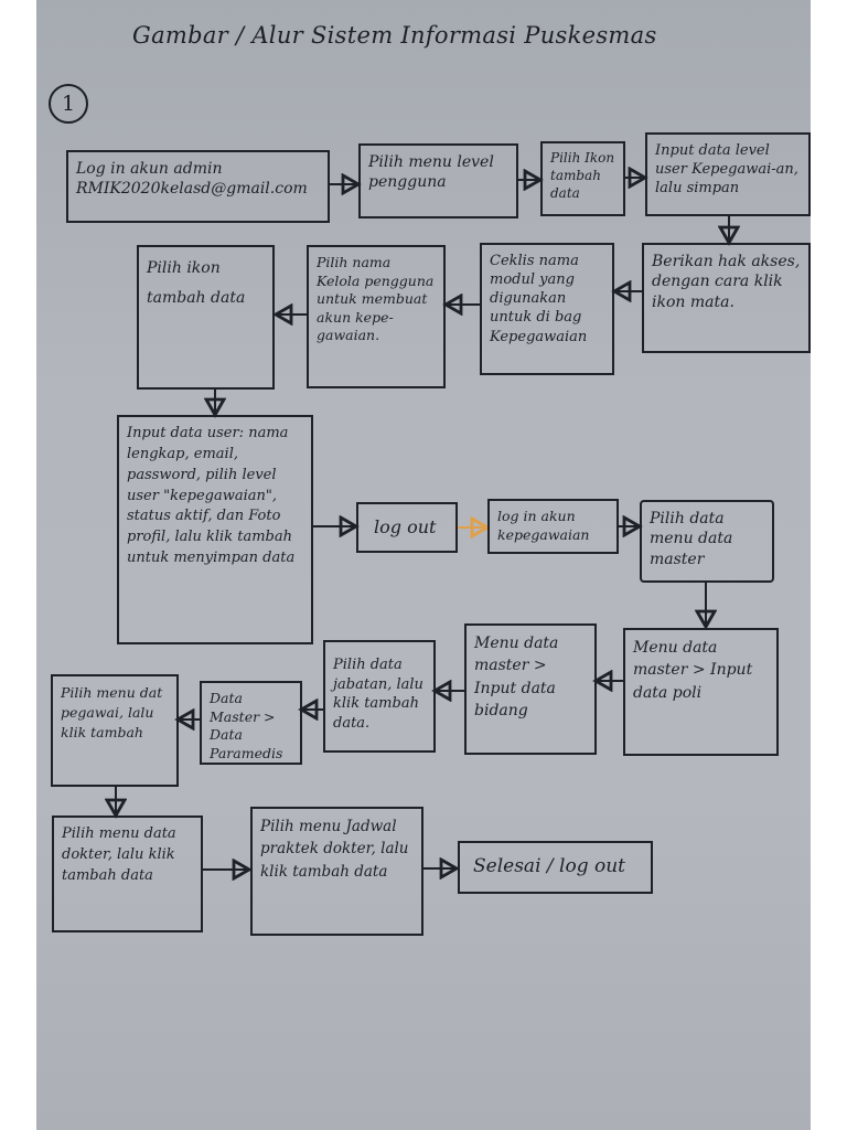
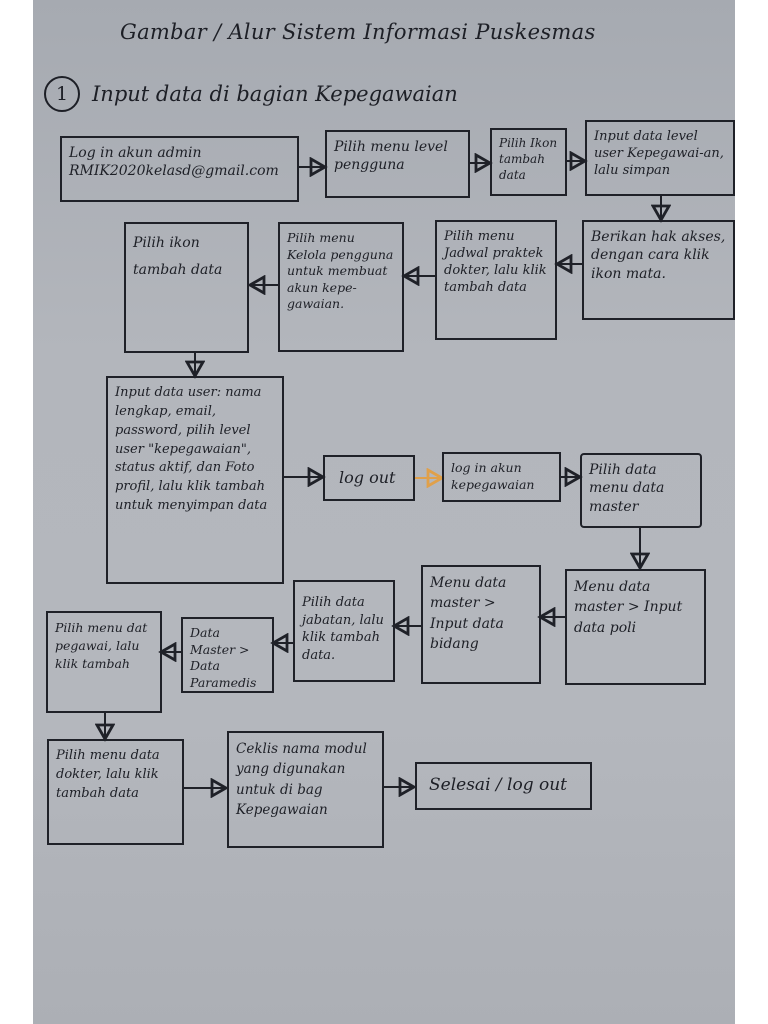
  Gambar / Alur Sistem Informasi Puskesmas
  1
+ Input data di bagian Kepegawaian
  Log in akun admin RMIK2020kelasd@gmail.com
  Pilih menu level pengguna
  Pilih Ikon tambah data
  Input data level user Kepegawai-an, lalu simpan
  Berikan hak akses, dengan cara klik ikon mata.
- Ceklis nama modul yang digunakan untuk di bag Kepegawaian
+ Pilih menu Jadwal praktek dokter, lalu klik tambah data
- Pilih nama Kelola pengguna untuk membuat akun kepe-gawaian.
+ Pilih menu Kelola pengguna untuk membuat akun kepe-gawaian.
  Pilih ikon tambah data
  Input data user: nama lengkap, email, password, pilih level user "kepegawaian", status aktif, dan Foto profil, lalu klik tambah untuk menyimpan data
  log out
  log in akun kepegawaian
  Pilih data menu data master
  Menu data master > Input data poli
  Menu data master > Input data bidang
  Pilih data jabatan, lalu klik tambah data.
  Data Master > Data Paramedis
  Pilih menu dat pegawai, lalu klik tambah
  Pilih menu data dokter, lalu klik tambah data
- Pilih menu Jadwal praktek dokter, lalu klik tambah data
+ Ceklis nama modul yang digunakan untuk di bag Kepegawaian
  Selesai / log out
